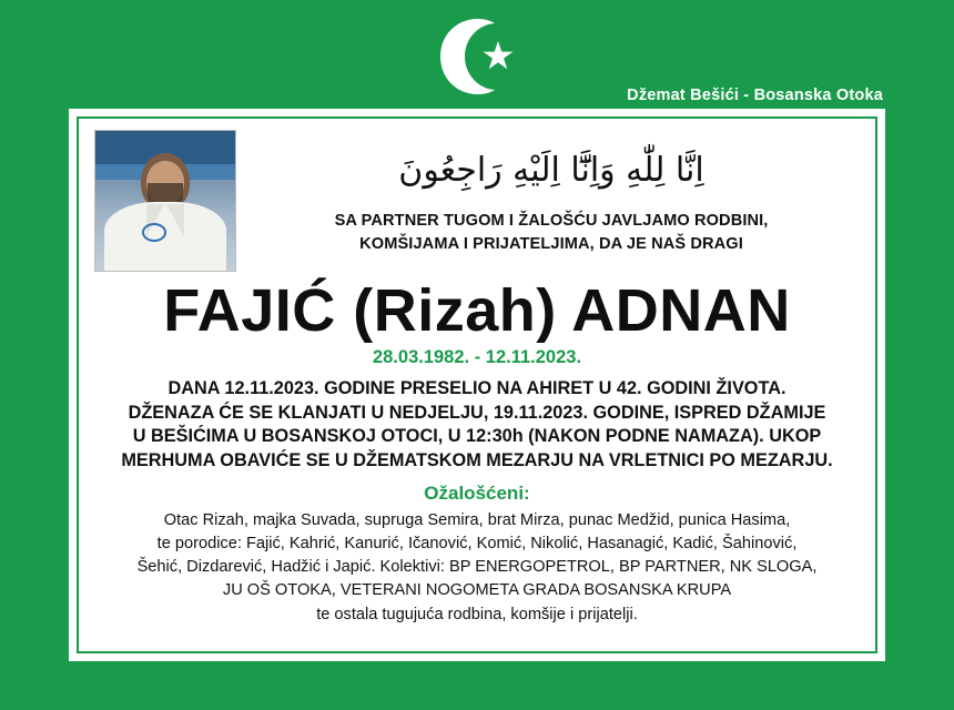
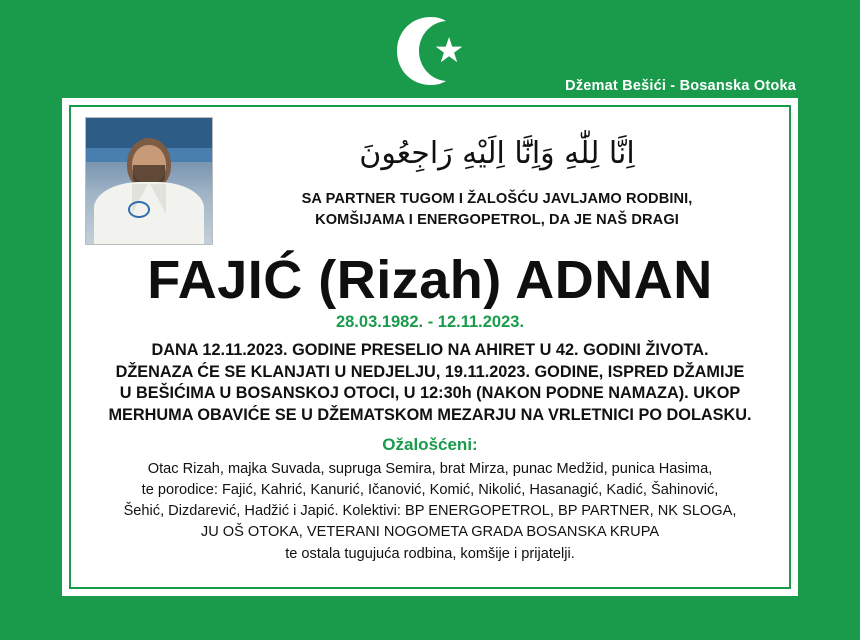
  Džemat Bešići - Bosanska Otoka
  اِنَّا لِلّٰهِ وَاِنَّٓا اِلَيْهِ رَاجِعُونَ
  SA PARTNER TUGOM I ŽALOŠĆU JAVLJAMO RODBINI,
- KOMŠIJAMA I PRIJATELJIMA, DA JE NAŠ DRAGI
+ KOMŠIJAMA I ENERGOPETROL, DA JE NAŠ DRAGI
  FAJIĆ (Rizah) ADNAN
  28.03.1982. - 12.11.2023.
  DANA 12.11.2023. GODINE PRESELIO NA AHIRET U 42. GODINI ŽIVOTA.
  DŽENAZA ĆE SE KLANJATI U NEDJELJU, 19.11.2023. GODINE, ISPRED DŽAMIJE
  U BEŠIĆIMA U BOSANSKOJ OTOCI, U 12:30h (NAKON PODNE NAMAZA). UKOP
- MERHUMA OBAVIĆE SE U DŽEMATSKOM MEZARJU NA VRLETNICI PO MEZARJU.
+ MERHUMA OBAVIĆE SE U DŽEMATSKOM MEZARJU NA VRLETNICI PO DOLASKU.
  Ožalošćeni:
  Otac Rizah, majka Suvada, supruga Semira, brat Mirza, punac Medžid, punica Hasima,
  te porodice: Fajić, Kahrić, Kanurić, Ičanović, Komić, Nikolić, Hasanagić, Kadić, Šahinović,
  Šehić, Dizdarević, Hadžić i Japić. Kolektivi: BP ENERGOPETROL, BP PARTNER, NK SLOGA,
  JU OŠ OTOKA, VETERANI NOGOMETA GRADA BOSANSKA KRUPA
  te ostala tugujuća rodbina, komšije i prijatelji.
